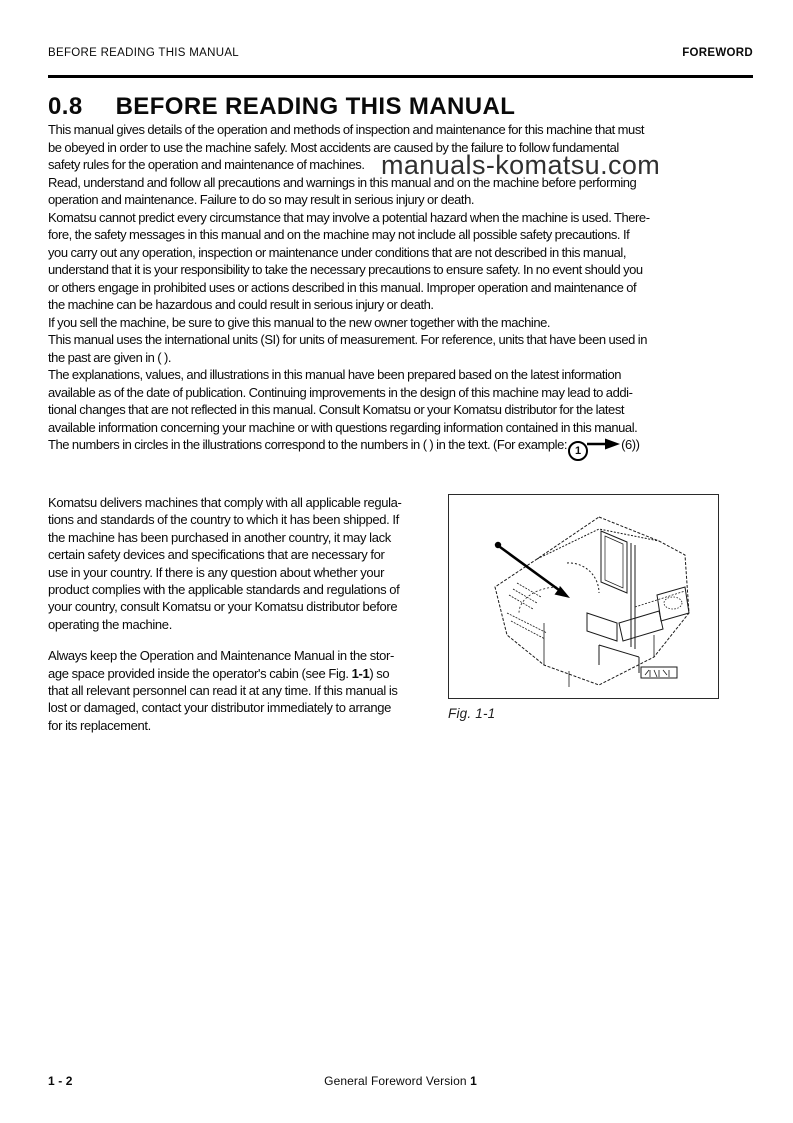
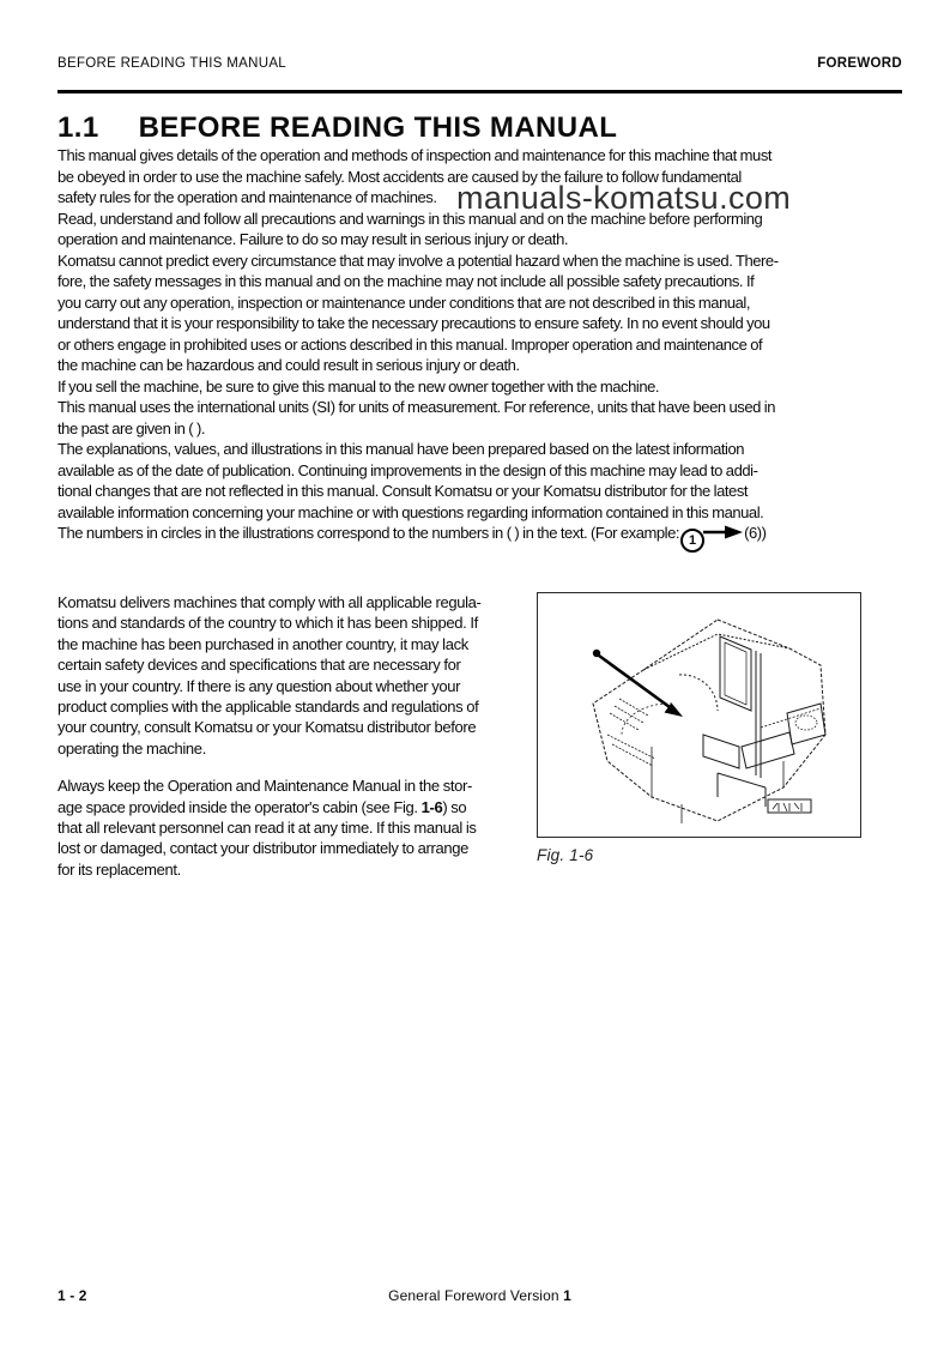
  BEFORE READING THIS MANUAL
  FOREWORD
- 0.8
+ 1.1
  BEFORE READING THIS MANUAL
  This manual gives details of the operation and methods of inspection and maintenance for this machine that must
  be obeyed in order to use the machine safely. Most accidents are caused by the failure to follow fundamental
  safety rules for the operation and maintenance of machines.
  Read, understand and follow all precautions and warnings in this manual and on the machine before performing
  operation and maintenance. Failure to do so may result in serious injury or death.
  Komatsu cannot predict every circumstance that may involve a potential hazard when the machine is used. There-
  fore, the safety messages in this manual and on the machine may not include all possible safety precautions. If
  you carry out any operation, inspection or maintenance under conditions that are not described in this manual,
  understand that it is your responsibility to take the necessary precautions to ensure safety. In no event should you
  or others engage in prohibited uses or actions described in this manual. Improper operation and maintenance of
  the machine can be hazardous and could result in serious injury or death.
  If you sell the machine, be sure to give this manual to the new owner together with the machine.
  This manual uses the international units (SI) for units of measurement. For reference, units that have been used in
  the past are given in ( ).
  The explanations, values, and illustrations in this manual have been prepared based on the latest information
  available as of the date of publication. Continuing improvements in the design of this machine may lead to addi-
  tional changes that are not reflected in this manual. Consult Komatsu or your Komatsu distributor for the latest
  available information concerning your machine or with questions regarding information contained in this manual.
  The numbers in circles in the illustrations correspond to the numbers in ( ) in the text. (For example: 1(6))
  Komatsu delivers machines that comply with all applicable regula-
  tions and standards of the country to which it has been shipped. If
  the machine has been purchased in another country, it may lack
  certain safety devices and specifications that are necessary for
  use in your country. If there is any question about whether your
  product complies with the applicable standards and regulations of
  your country, consult Komatsu or your Komatsu distributor before
  operating the machine.
  Always keep the Operation and Maintenance Manual in the stor-
- age space provided inside the operator's cabin (see Fig. 1-1) so
+ age space provided inside the operator's cabin (see Fig. 1-6) so
  that all relevant personnel can read it at any time. If this manual is
  lost or damaged, contact your distributor immediately to arrange
  for its replacement.
- Fig. 1-1
+ Fig. 1-6
  1 - 2
  General Foreword Version 1
  manuals-komatsu.com
